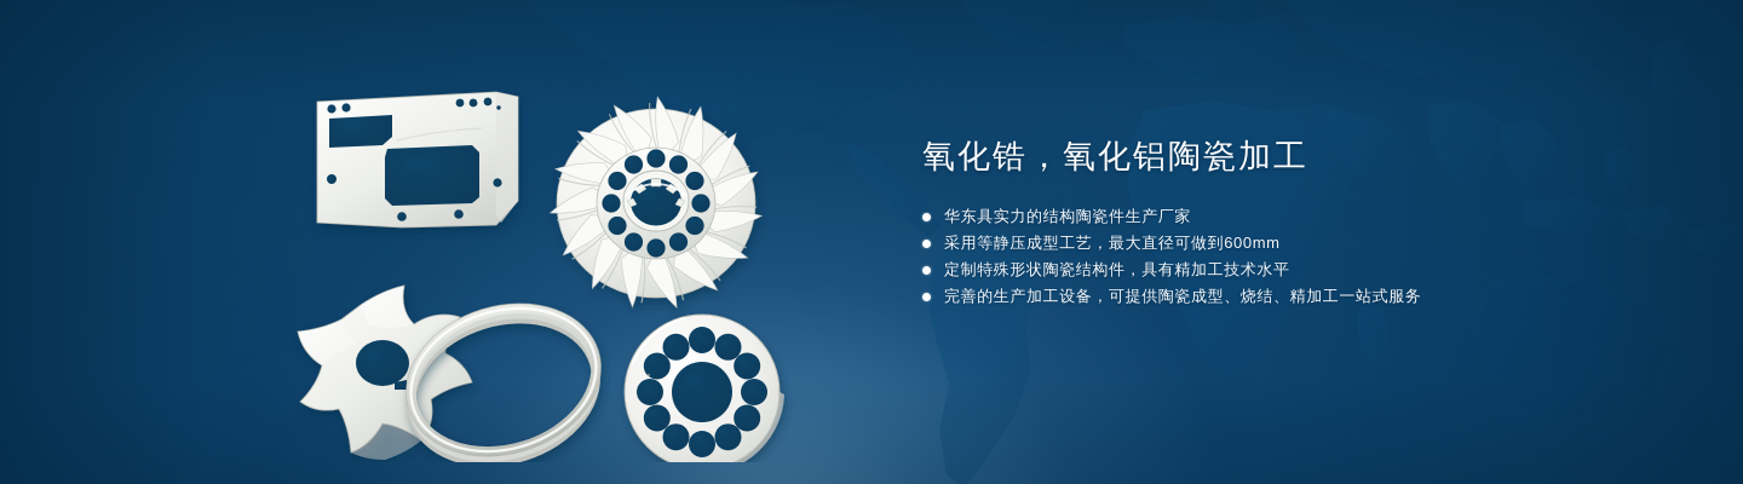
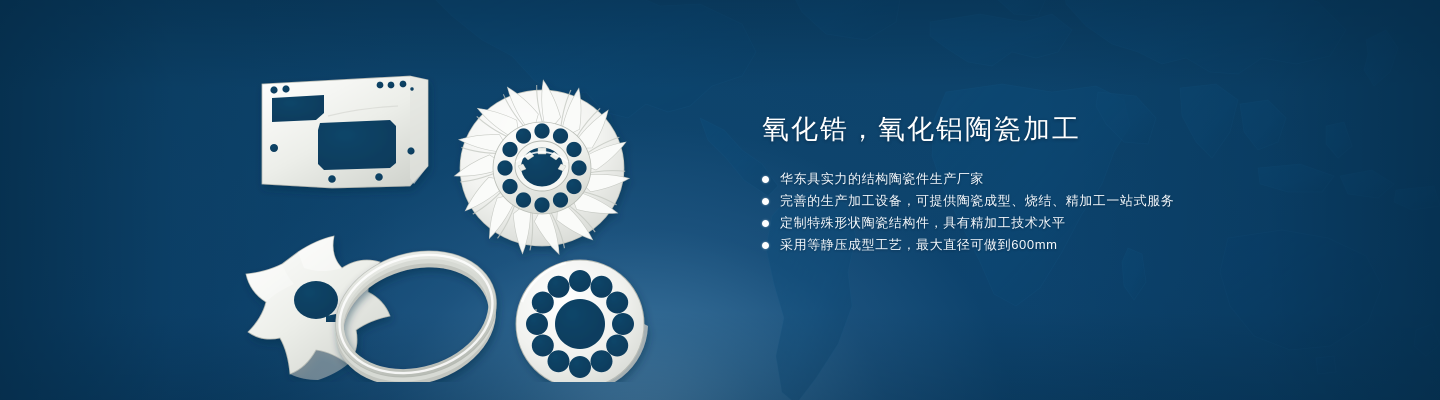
  氧化锆，氧化铝陶瓷加工
  华东具实力的结构陶瓷件生产厂家
- 采用等静压成型工艺，最大直径可做到600mm
+ 完善的生产加工设备，可提供陶瓷成型、烧结、精加工一站式服务
  定制特殊形状陶瓷结构件，具有精加工技术水平
- 完善的生产加工设备，可提供陶瓷成型、烧结、精加工一站式服务
+ 采用等静压成型工艺，最大直径可做到600mm
